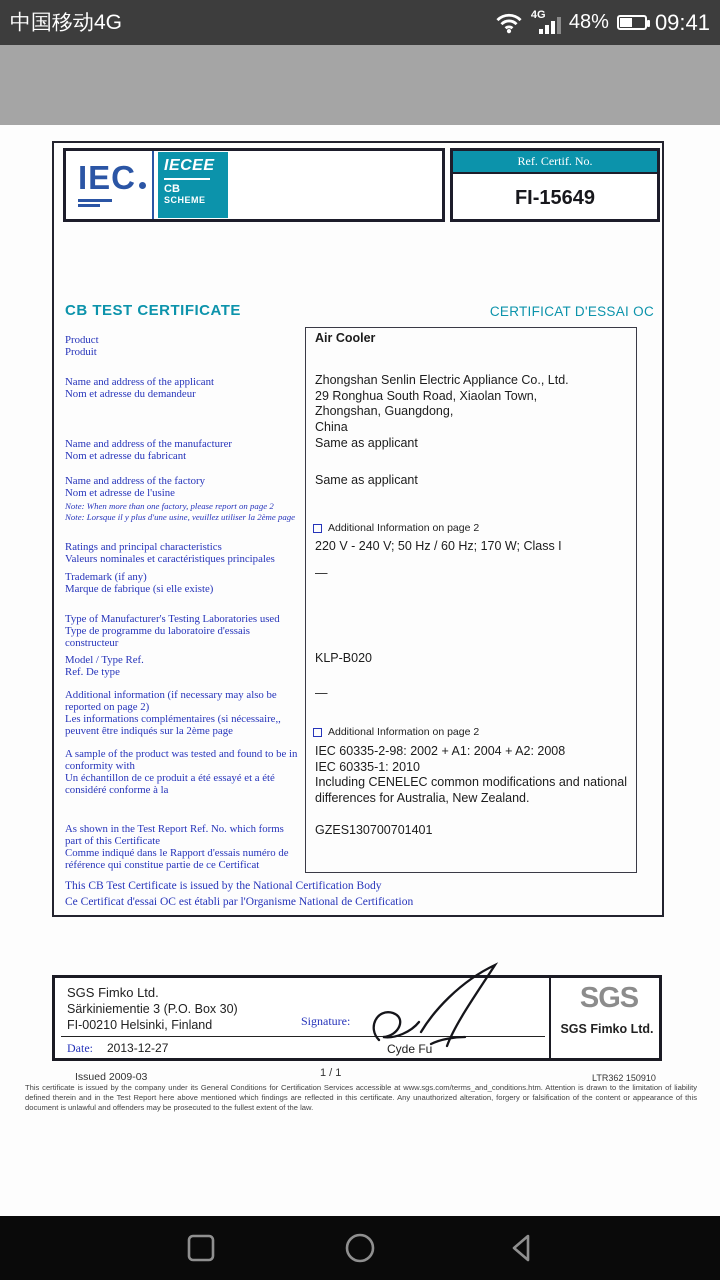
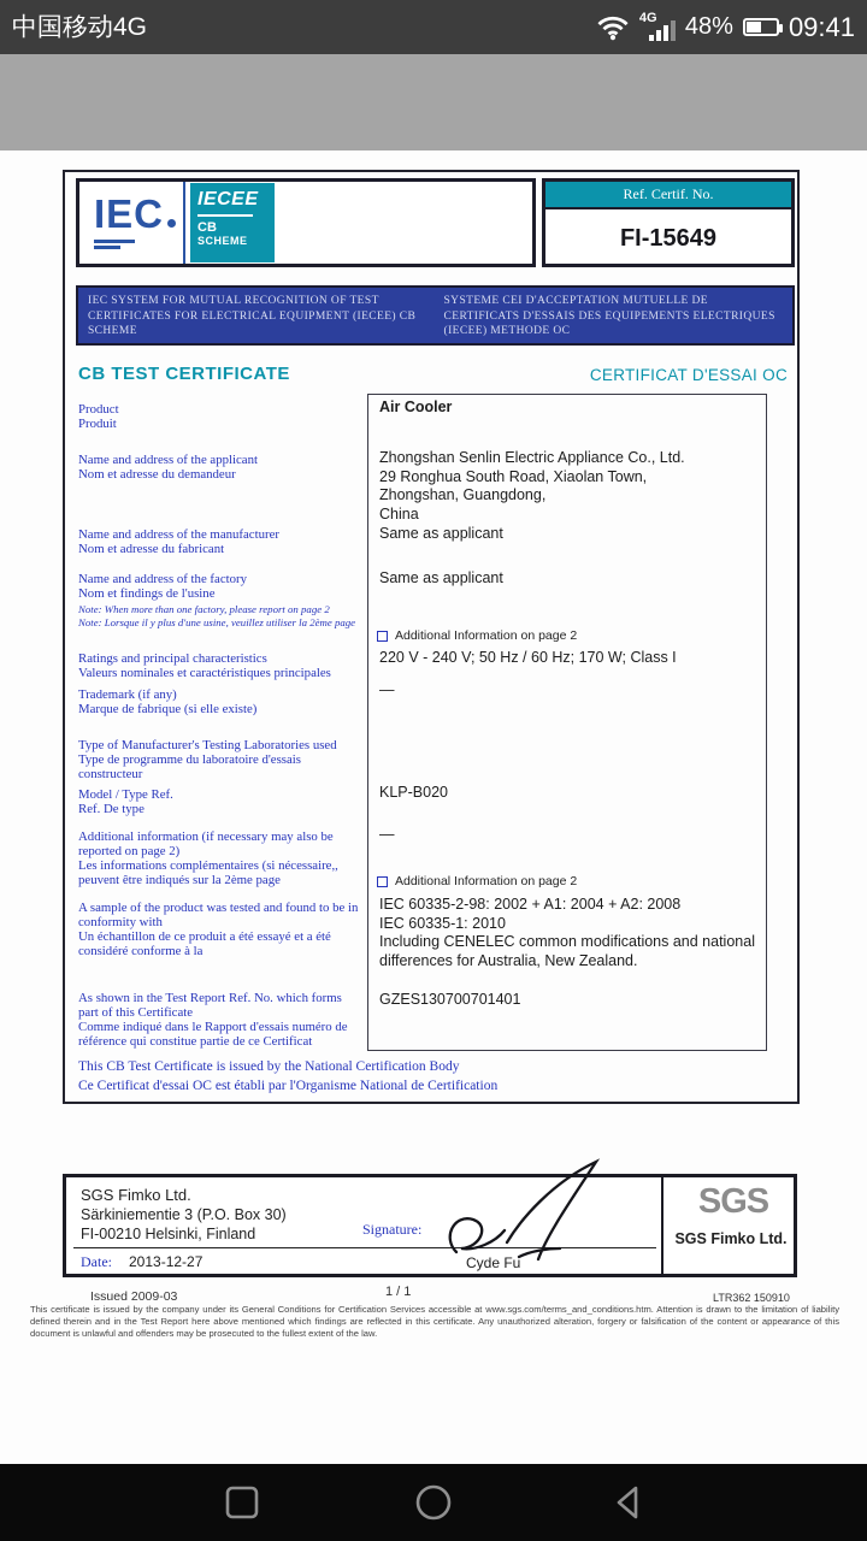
  中国移动4G
  4G
  48%
  09:41
  IEC
  IECEE
  CB
  SCHEME
  Ref. Certif. No.
  FI-15649
+ IEC SYSTEM FOR MUTUAL RECOGNITION OF TEST CERTIFICATES FOR ELECTRICAL EQUIPMENT (IECEE) CB SCHEME
+ SYSTEME CEI D'ACCEPTATION MUTUELLE DE CERTIFICATS D'ESSAIS DES EQUIPEMENTS ELECTRIQUES (IECEE) METHODE OC
  CB TEST CERTIFICATE
  CERTIFICAT D'ESSAI OC
  Product
  Produit
  Air Cooler
  Name and address of the applicant
  Nom et adresse du demandeur
  Zhongshan Senlin Electric Appliance Co., Ltd.
  29 Ronghua South Road, Xiaolan Town,
  Zhongshan, Guangdong,
  China
  Name and address of the manufacturer
  Nom et adresse du fabricant
  Same as applicant
  Name and address of the factory
- Nom et adresse de l'usine
+ Nom et findings de l'usine
  Same as applicant
  Note: When more than one factory, please report on page 2
  Note: Lorsque il y plus d'une usine, veuillez utiliser la 2ème page
  Additional Information on page 2
  Ratings and principal characteristics
  Valeurs nominales et caractéristiques principales
  220 V - 240 V; 50 Hz / 60 Hz; 170 W; Class I
  Trademark (if any)
  Marque de fabrique (si elle existe)
  —
  Type of Manufacturer's Testing Laboratories used
  Type de programme du laboratoire d'essais constructeur
  Model / Type Ref.
  Ref. De type
  KLP-B020
  Additional information (if necessary may also be reported on page 2)
  Les informations complémentaires (si nécessaire,, peuvent être indiqués sur la 2ème page
  —
  Additional Information on page 2
  A sample of the product was tested and found to be in conformity with
  Un échantillon de ce produit a été essayé et a été considéré conforme à la
  IEC 60335-2-98: 2002 + A1: 2004 + A2: 2008
  IEC 60335-1: 2010
  Including CENELEC common modifications and national differences for Australia, New Zealand.
  As shown in the Test Report Ref. No. which forms part of this Certificate
  Comme indiqué dans le Rapport d'essais numéro de référence qui constitue partie de ce Certificat
  GZES130700701401
  This CB Test Certificate is issued by the National Certification Body
  Ce Certificat d'essai OC est établi par l'Organisme National de Certification
  SGS Fimko Ltd.
  Särkiniementie 3 (P.O. Box 30)
  FI-00210 Helsinki, Finland
  Date: 2013-12-27
  Signature:
  Cyde Fu
  SGS
  SGS Fimko Ltd.
  Issued 2009-03
  1 / 1
  LTR362 150910
  This certificate is issued by the company under its General Conditions for Certification Services accessible at www.sgs.com/terms_and_conditions.htm. Attention is drawn to the limitation of liability defined therein and in the Test Report here above mentioned which findings are reflected in this certificate. Any unauthorized alteration, forgery or falsification of the content or appearance of this document is unlawful and offenders may be prosecuted to the fullest extent of the law.
